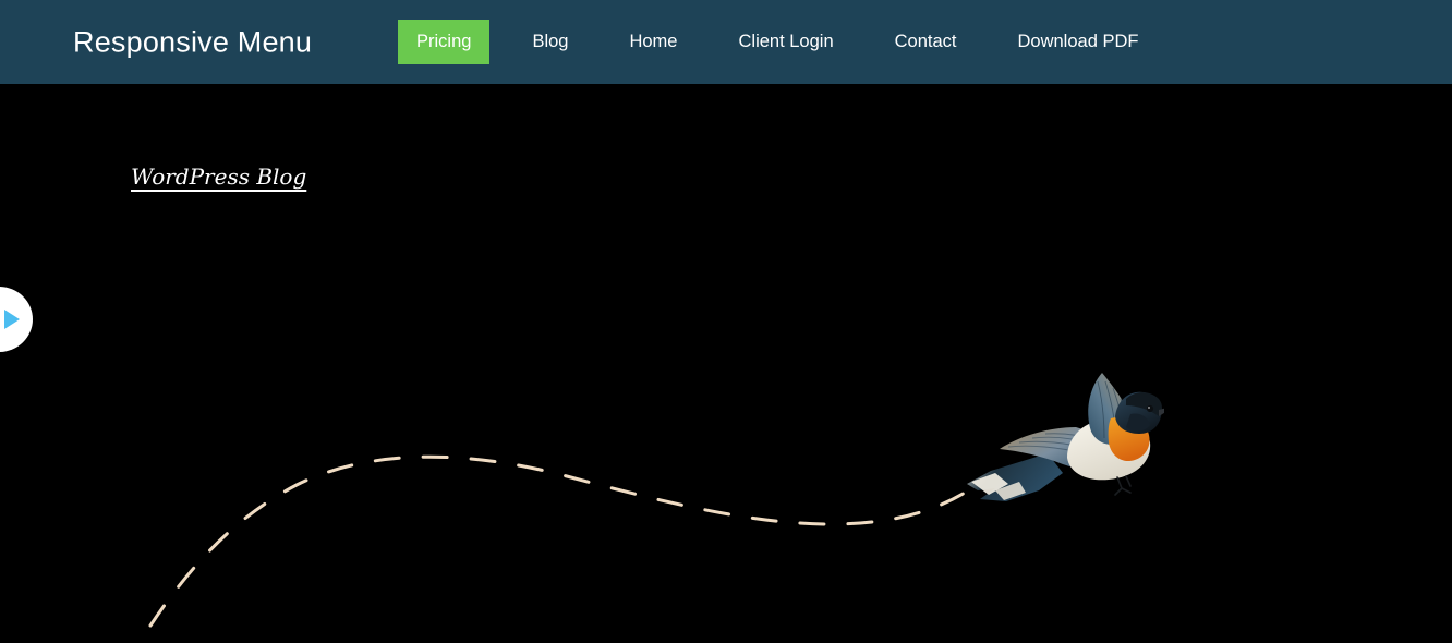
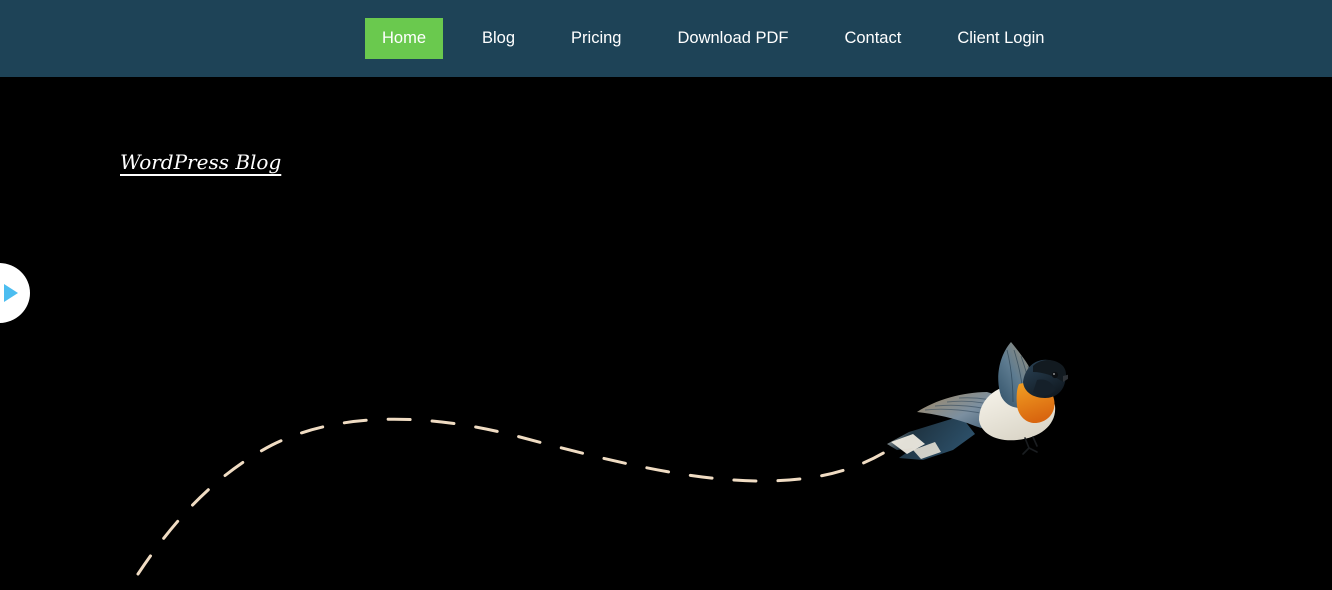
- Responsive Menu
- Pricing
+ Home
  Blog
- Home
+ Pricing
- Client Login
+ Download PDF
  Contact
- Download PDF
+ Client Login
  WordPress Blog
